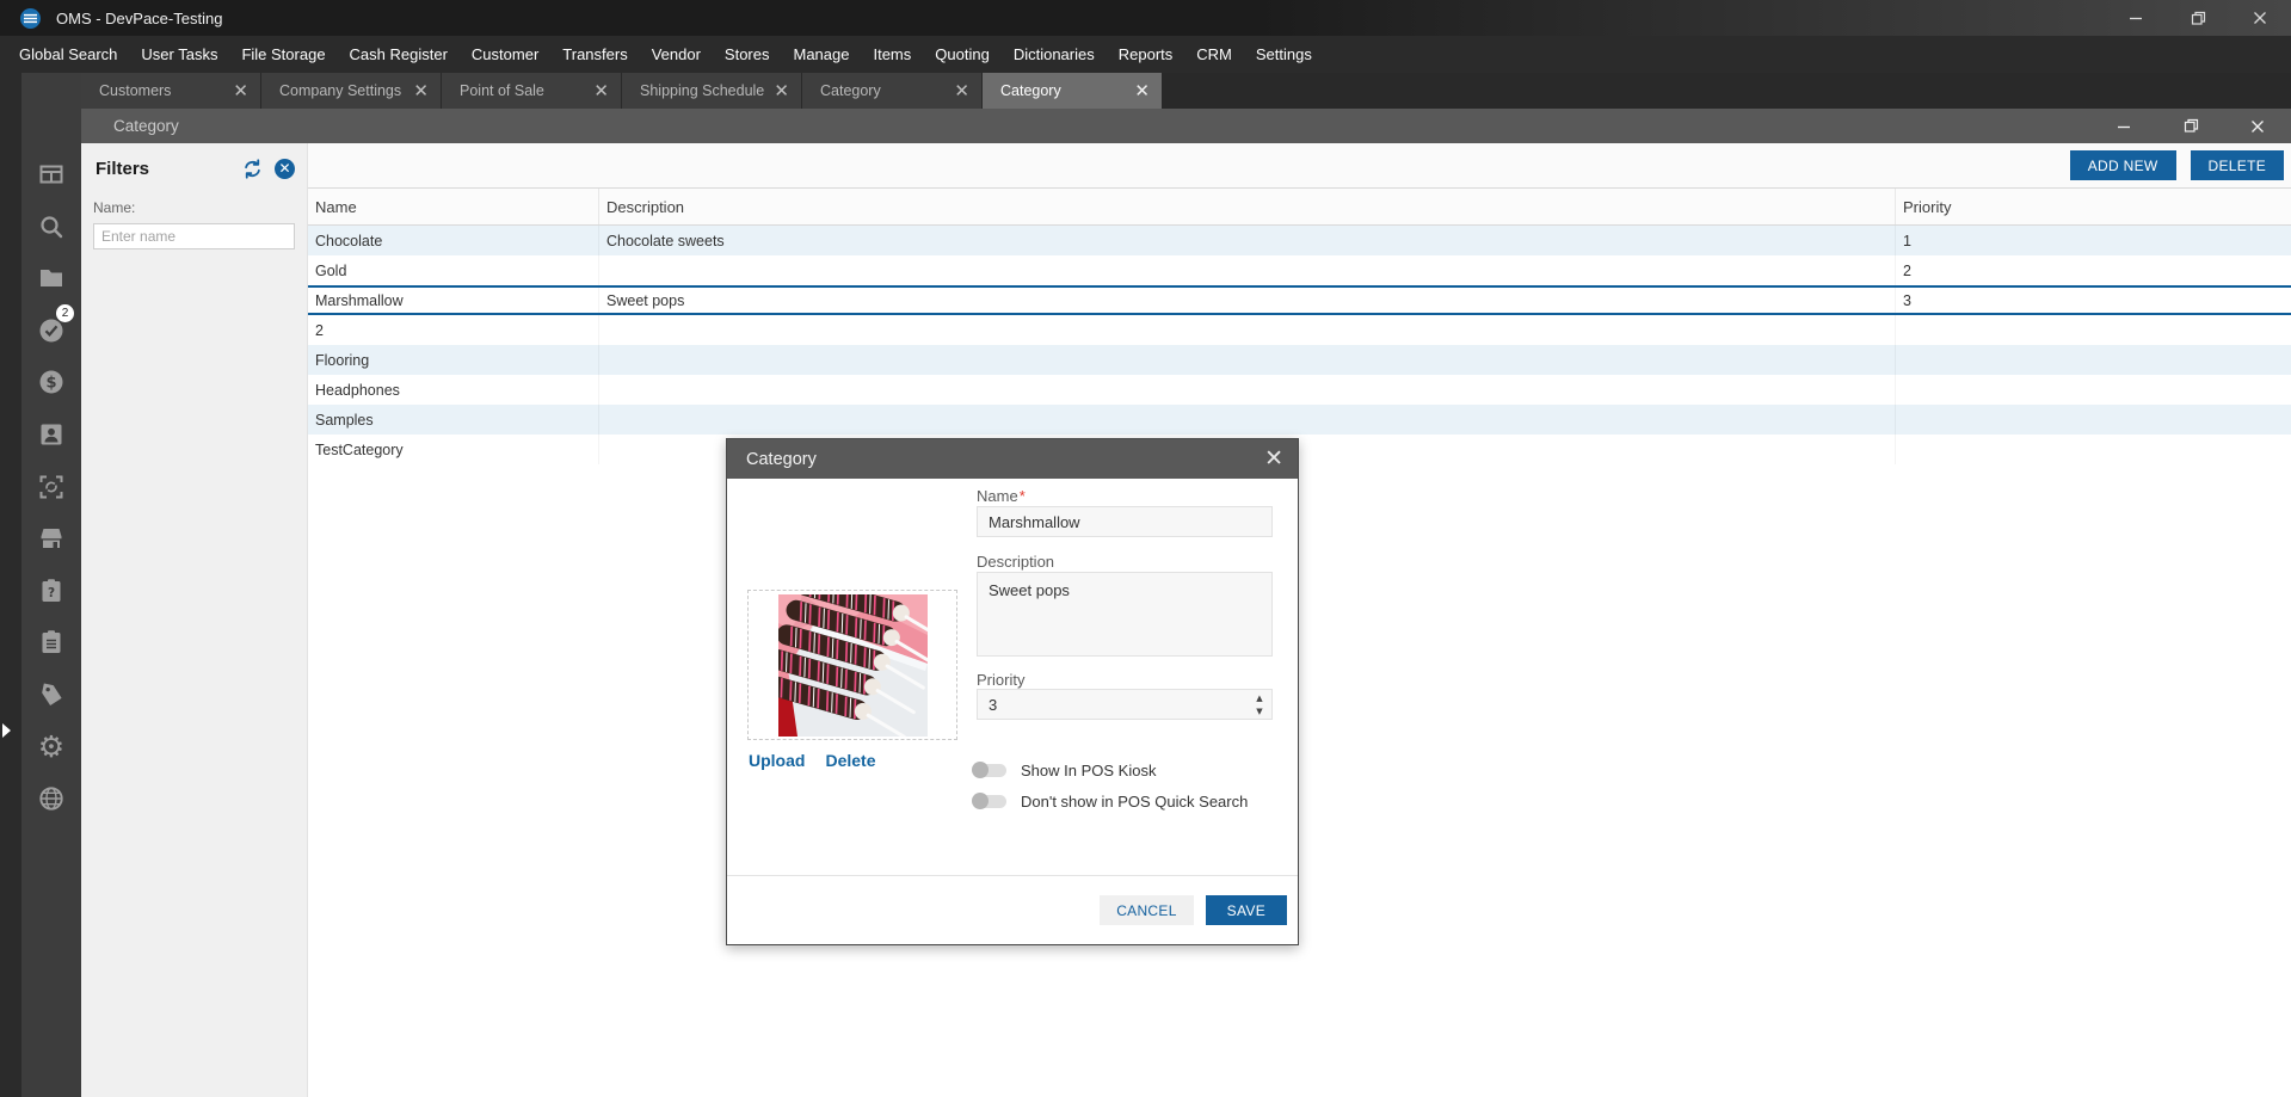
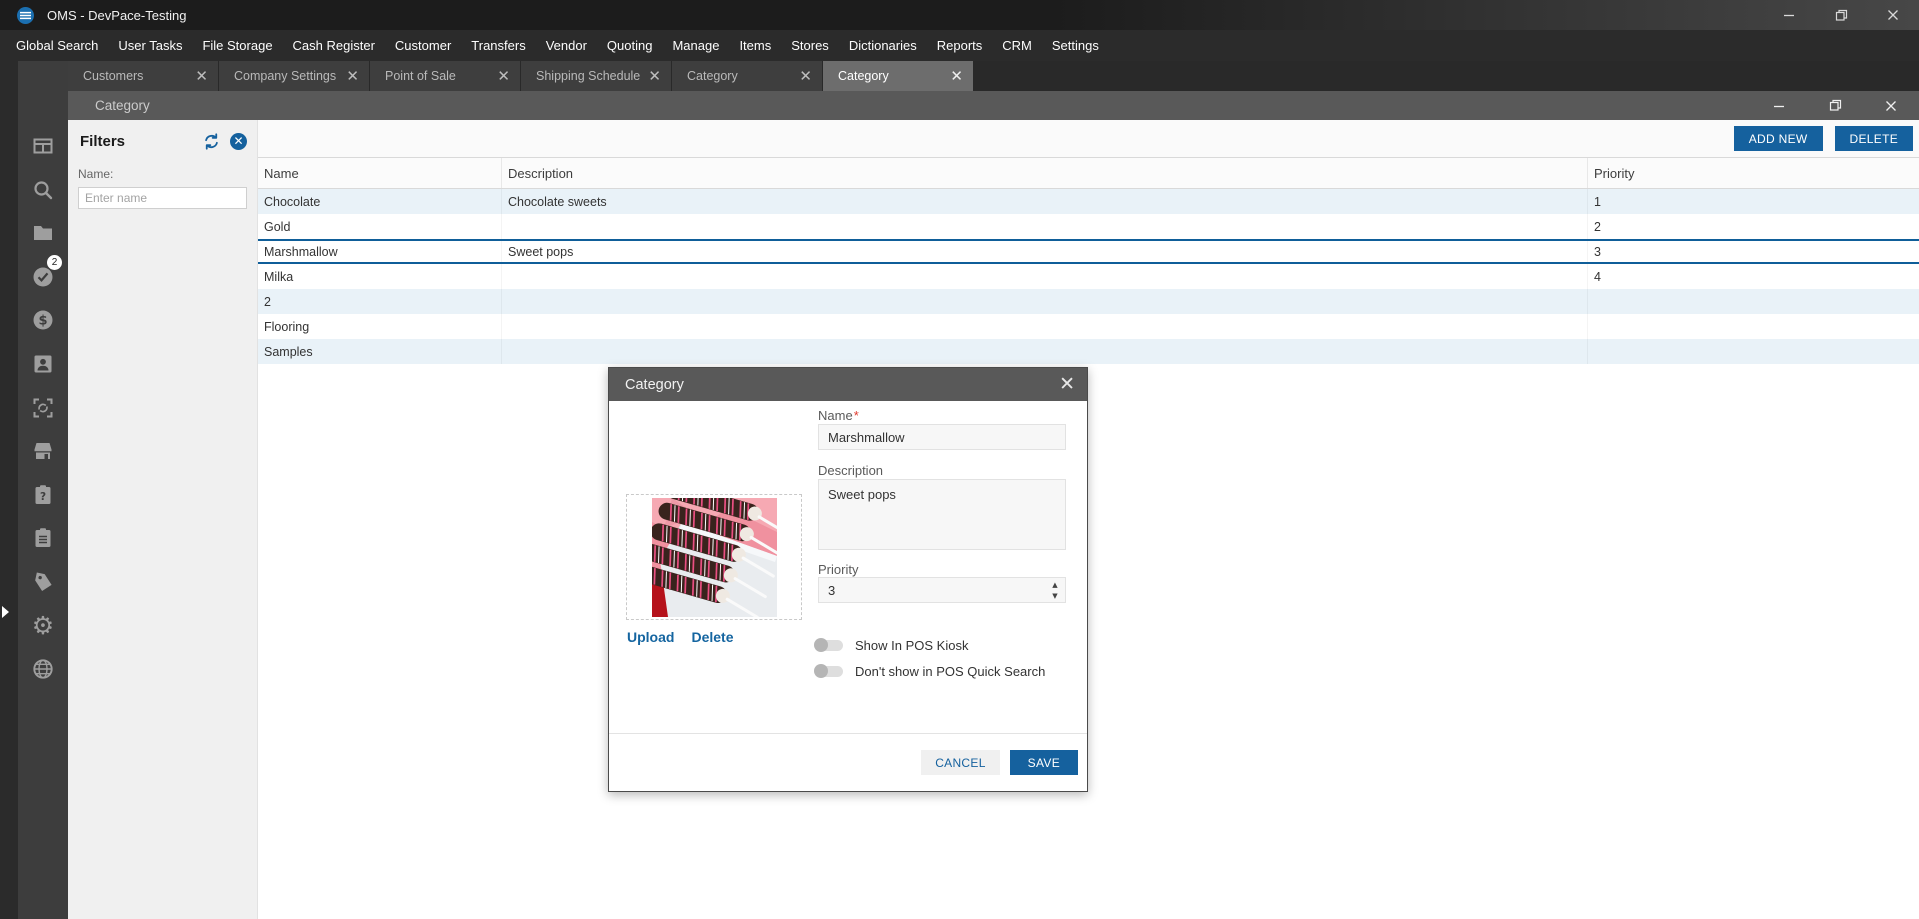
  OMS - DevPace-Testing
  Global Search
  User Tasks
  File Storage
  Cash Register
  Customer
  Transfers
  Vendor
- Stores
+ Quoting
  Manage
  Items
- Quoting
+ Stores
  Dictionaries
  Reports
  CRM
  Settings
  2
  $
  ?
  ⚙
  Customers
  ✕
  Company Settings
  ✕
  Point of Sale
  ✕
  Shipping Schedule
  ✕
  Category
  ✕
  Category
  ✕
  Category
  Filters
  ✕
  Name:
  Enter name
  ADD NEW
  DELETE
  Name
  Description
  Priority
  Chocolate
  Chocolate sweets
  1
  Gold
  2
  Marshmallow
  Sweet pops
  3
+ Milka
+ 4
  2
  Flooring
- Headphones
  Samples
- TestCategory
  Category
  ✕
  Name*
  Marshmallow
  Description
  Sweet pops
  Priority
  3
  ▲
  ▼
  Show In POS Kiosk
  Don't show in POS Quick Search
  Upload
  Delete
  CANCEL
  SAVE
